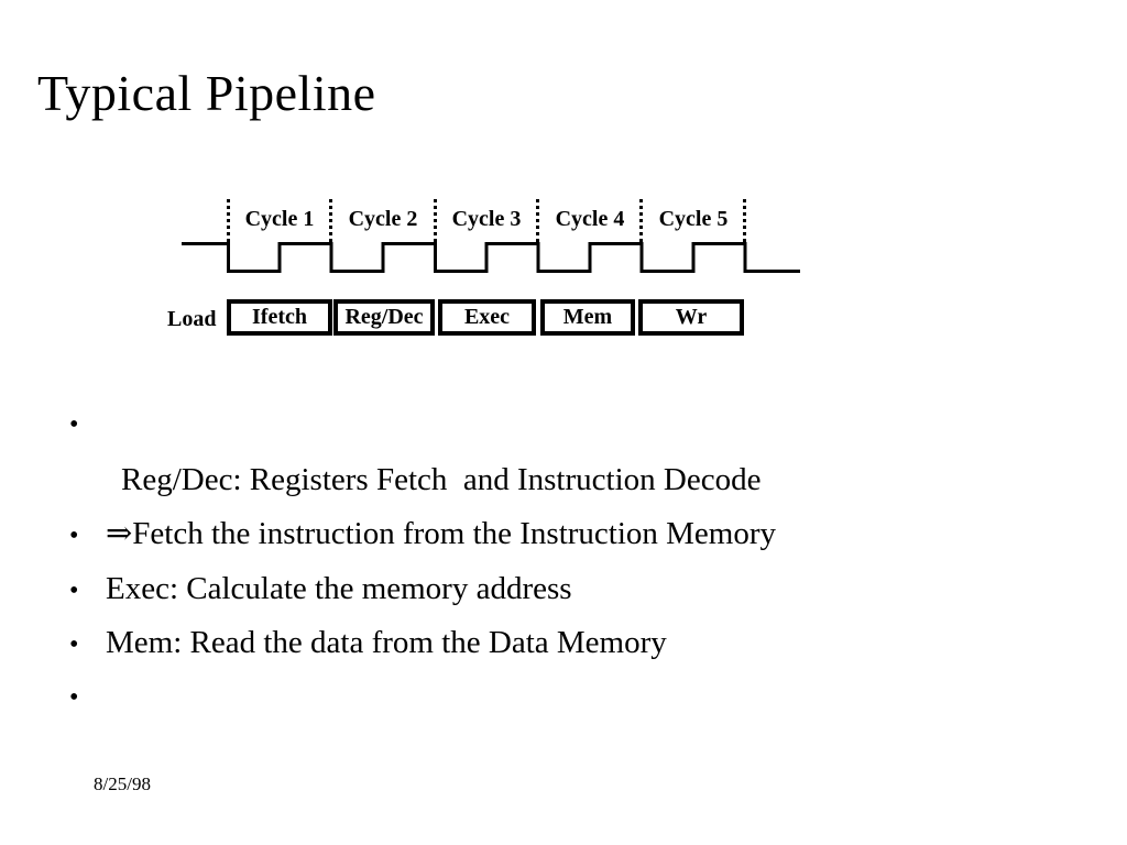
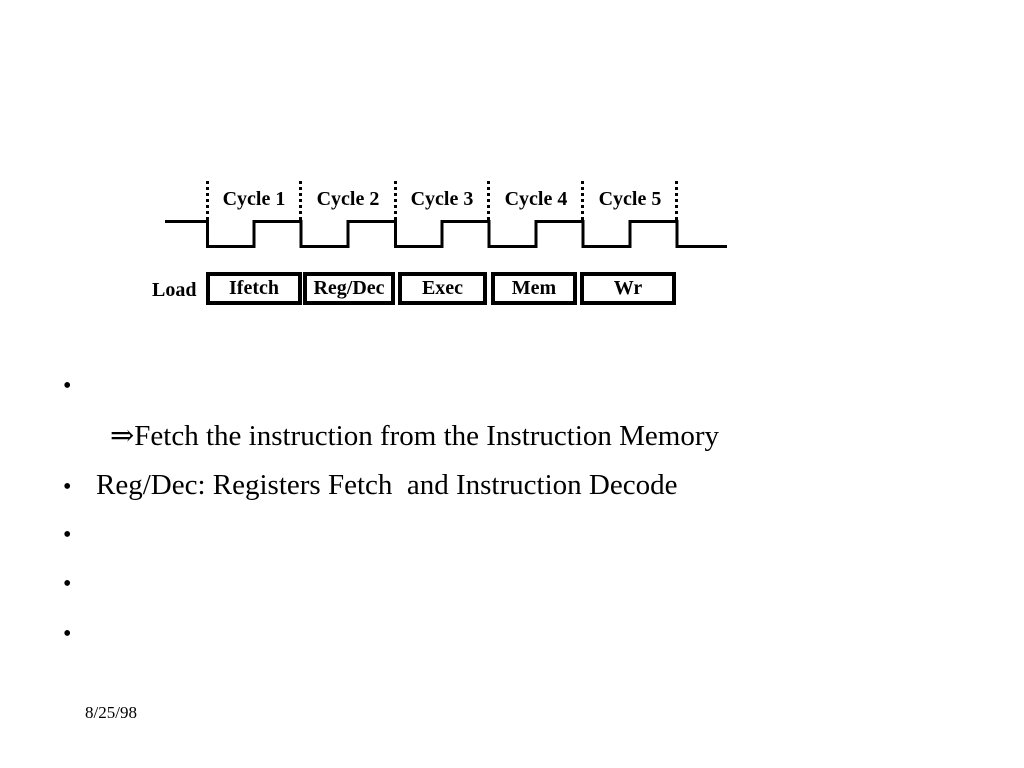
- Typical Pipeline
  Cycle 1
  Cycle 2
  Cycle 3
  Cycle 4
  Cycle 5
  Load
  Ifetch
  Reg/Dec
  Exec
  Mem
  Wr
  •
- Reg/Dec: Registers Fetch and Instruction Decode
+ ⇒Fetch the instruction from the Instruction Memory
  •
- ⇒Fetch the instruction from the Instruction Memory
+ Reg/Dec: Registers Fetch and Instruction Decode
  •
- Exec: Calculate the memory address
  •
- Mem: Read the data from the Data Memory
  •
  8/25/98
